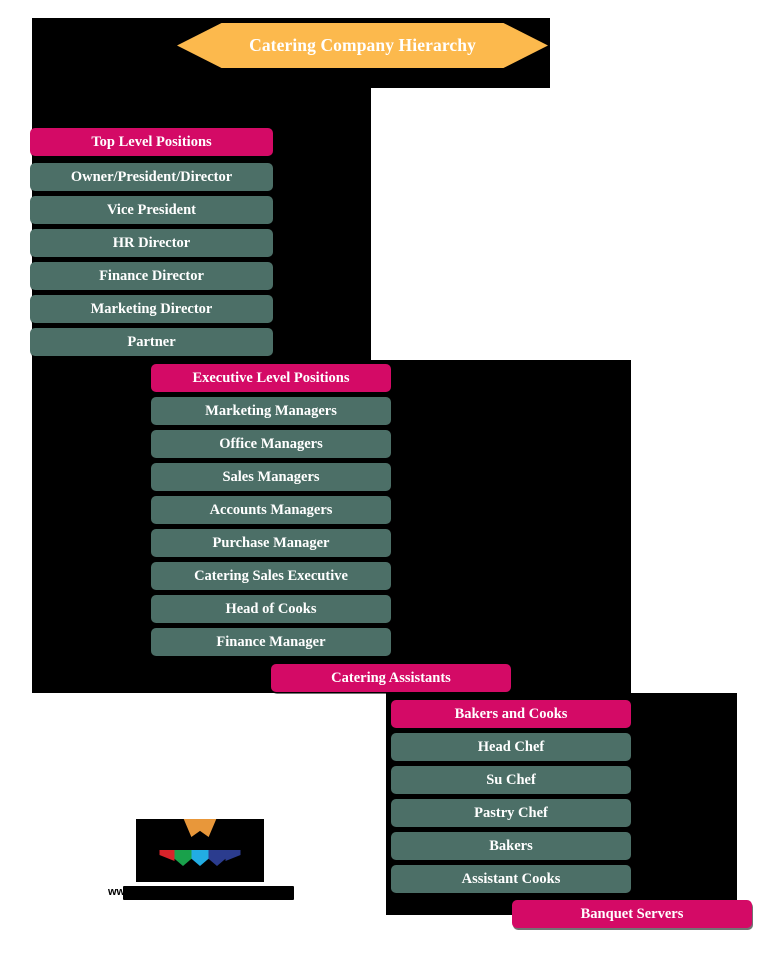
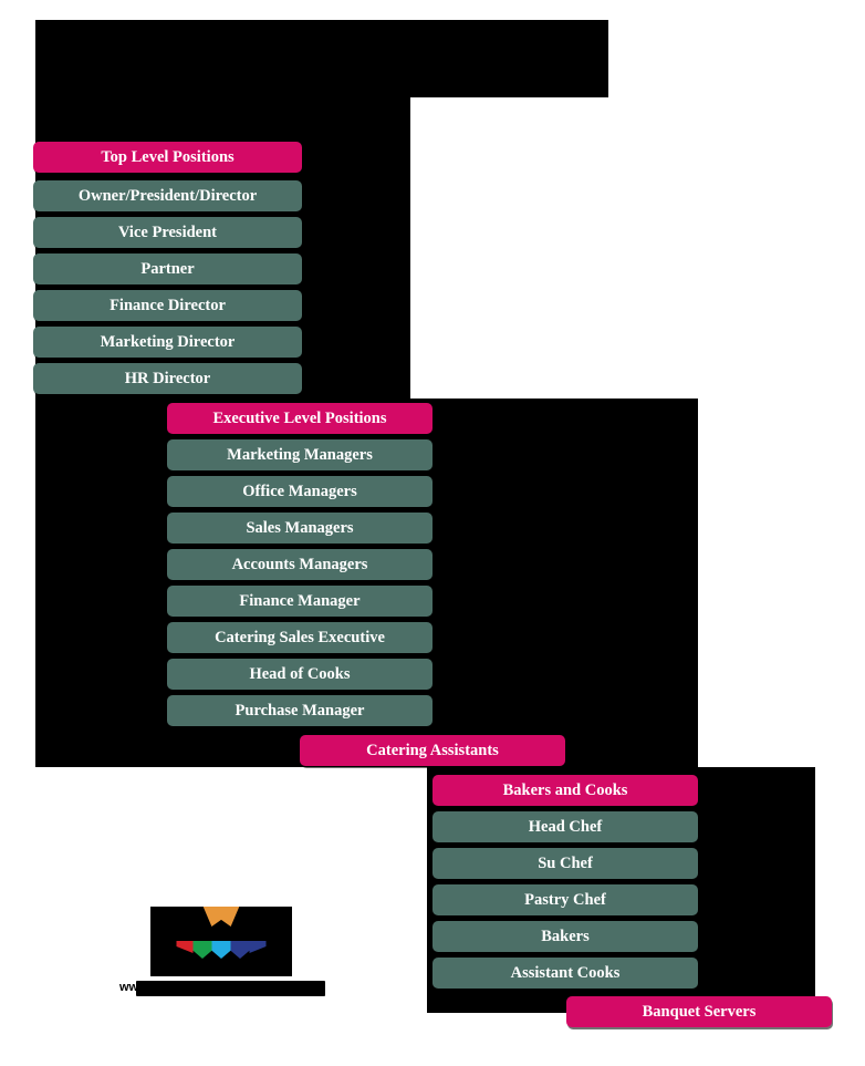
- Catering Company Hierarchy
  Top Level Positions
  Owner/President/Director
  Vice President
- HR Director
+ Partner
  Finance Director
  Marketing Director
- Partner
+ HR Director
  Executive Level Positions
  Marketing Managers
  Office Managers
  Sales Managers
  Accounts Managers
- Purchase Manager
+ Finance Manager
  Catering Sales Executive
  Head of Cooks
- Finance Manager
+ Purchase Manager
  Catering Assistants
  Bakers and Cooks
  Head Chef
  Su Chef
  Pastry Chef
  Bakers
  Assistant Cooks
  Banquet Servers
  ww
